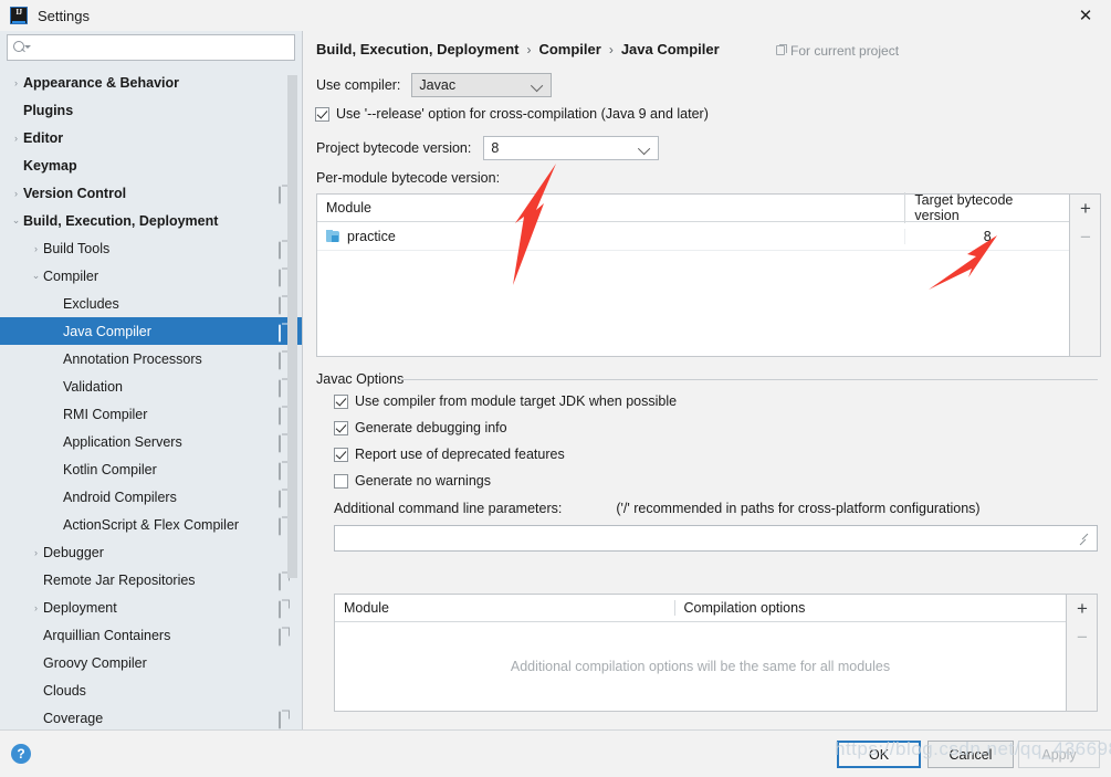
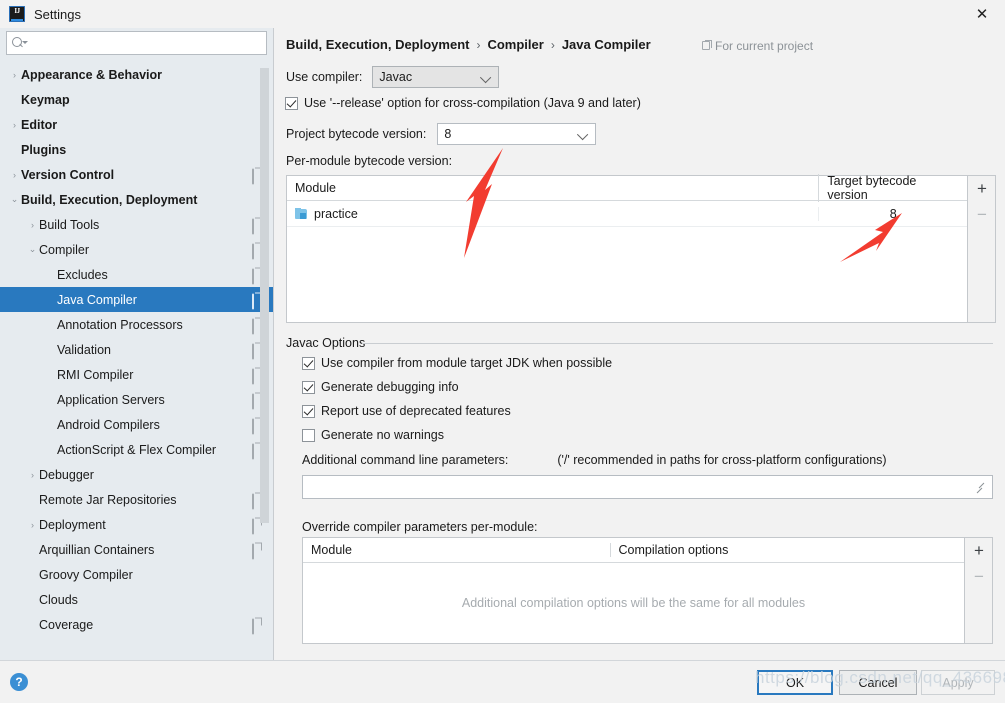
  IJ
  Settings
  ✕
  ›
  Appearance & Behavior
- Plugins
+ Keymap
  ›
  Editor
- Keymap
+ Plugins
  ›
  Version Control
  ⌄
  Build, Execution, Deployment
  ›
  Build Tools
  ⌄
  Compiler
  Excludes
  Java Compiler
  Annotation Processors
  Validation
  RMI Compiler
  Application Servers
- Kotlin Compiler
  Android Compilers
  ActionScript & Flex Compiler
  ›
  Debugger
  Remote Jar Repositories
  ›
  Deployment
  Arquillian Containers
  Groovy Compiler
  Clouds
  Coverage
  Build, Execution, Deployment
  ›
  Compiler
  ›
  Java Compiler
  For current project
  Use compiler:
  Javac
  Use '--release' option for cross-compilation (Java 9 and later)
  Project bytecode version:
  8
  Per-module bytecode version:
  Module
  Target bytecode version
  practice
  8
  +
  −
  Javac Option
  Use compiler from module target JDK when possible
  Generate debugging info
  Report use of deprecated features
  Generate no warnings
  Additional command line parameters:
  ('/' recommended in paths for cross-platform configurations)
+ Override compiler parameters per-module:
  Module
  Compilation options
  Additional compilation options will be the same for all modules
  +
  −
  ?
  OK
  Cancel
  Apply
  https://blog.csdn.net/qq_43669
